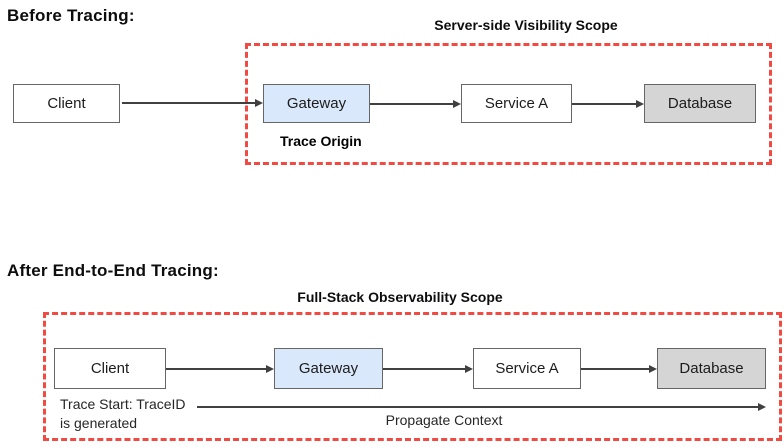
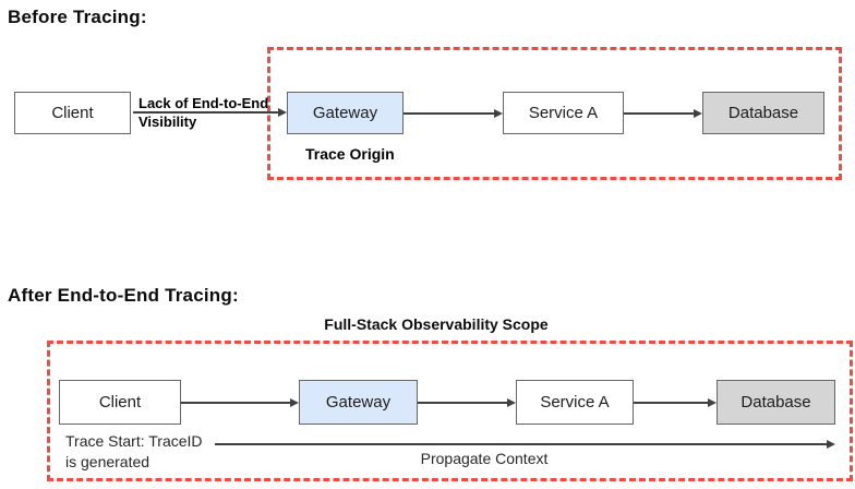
  Before Tracing:
- Server-side Visibility Scope
  Client
  Gateway
  Service A
  Database
+ Lack of End-to-End
+ Visibility
  Trace Origin
  After End-to-End Tracing:
  Full-Stack Observability Scope
  Client
  Gateway
  Service A
  Database
  Trace Start: TraceID
  is generated
  Propagate Context
